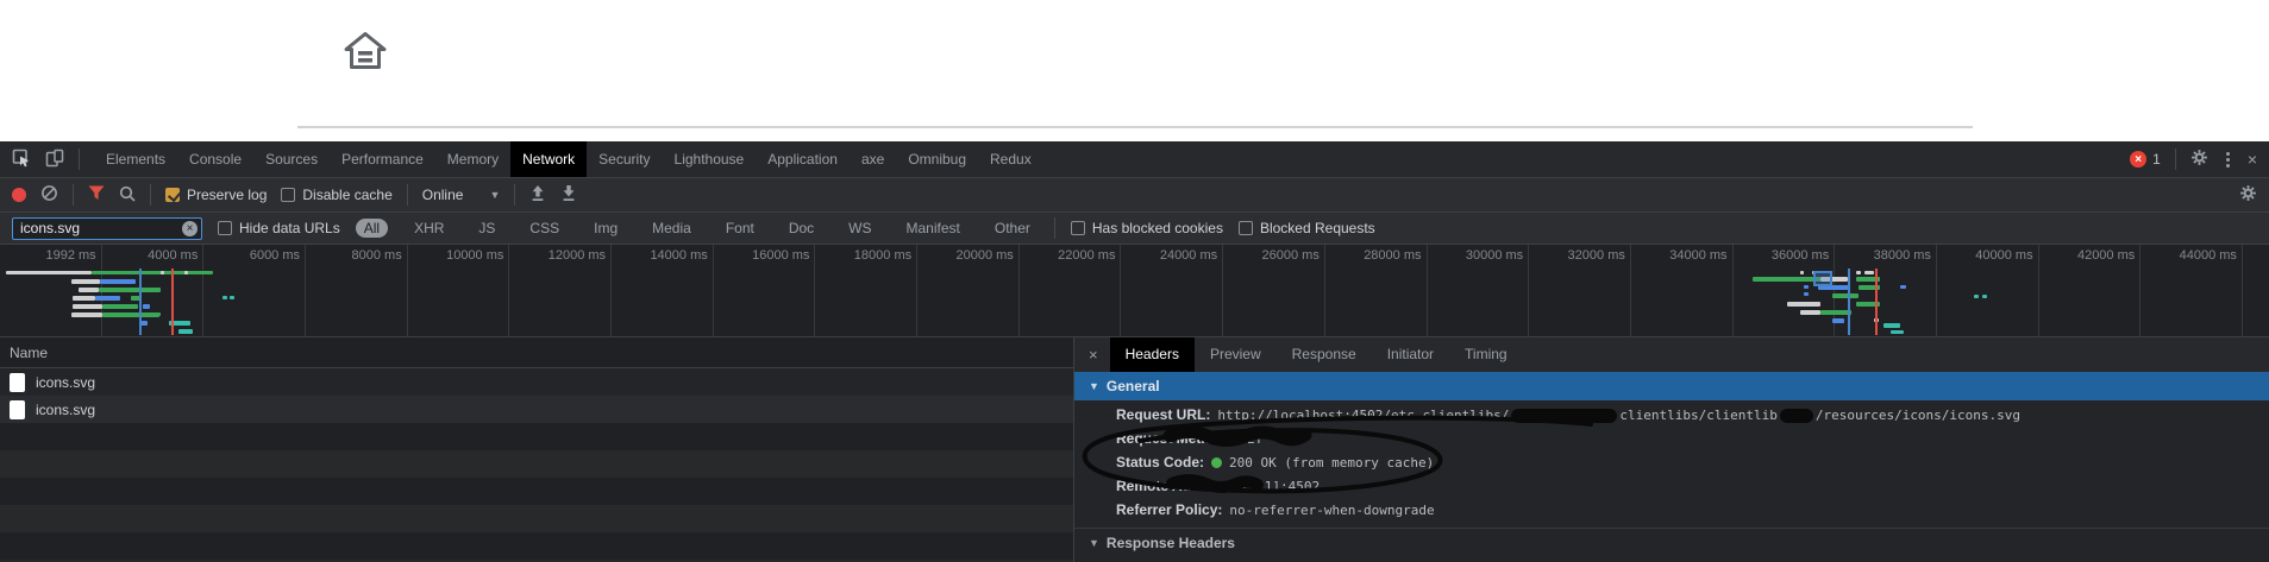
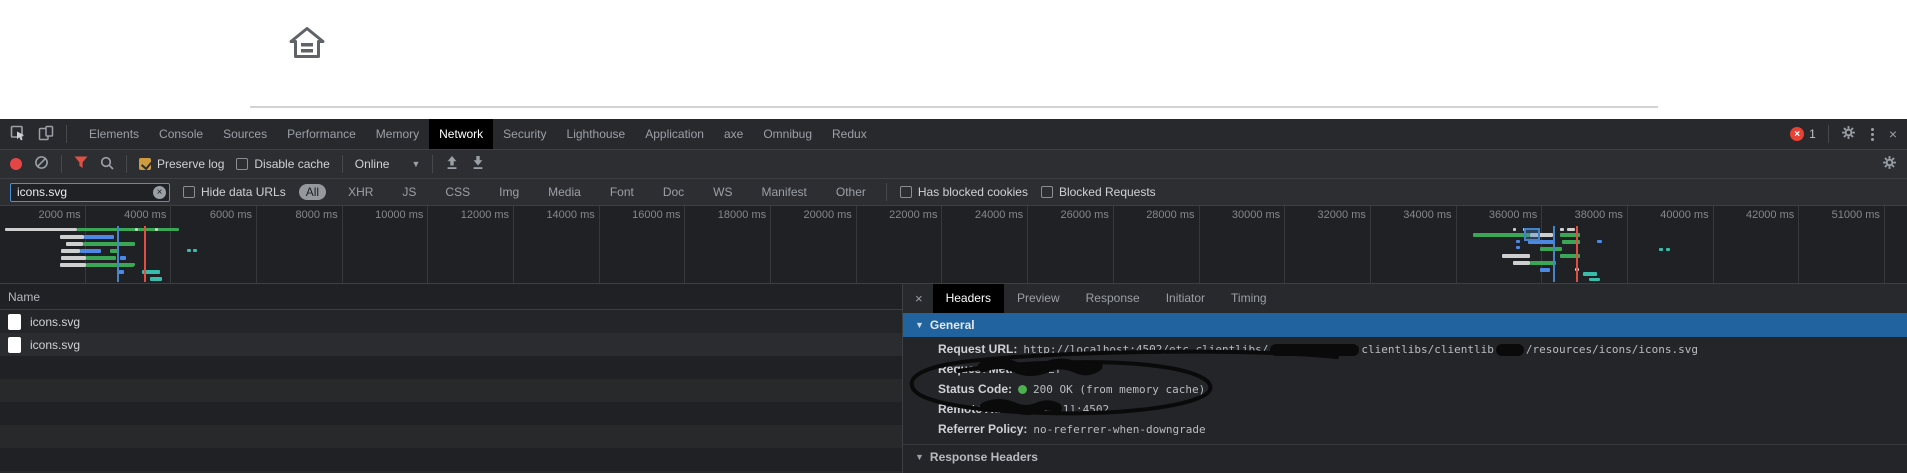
  Elements
  Console
  Sources
  Performance
  Memory
  Network
  Security
  Lighthouse
  Application
  axe
  Omnibug
  Redux
  ×
  1
  ×
  Preserve log
  Disable cache
  Online
  ▼
  icons.svg
  ×
  Hide data URLs
  All
  XHR
  JS
  CSS
  Img
  Media
  Font
  Doc
  WS
  Manifest
  Other
  Has blocked cookies
  Blocked Requests
- 1992 ms
+ 2000 ms
  4000 ms
  6000 ms
  8000 ms
  10000 ms
  12000 ms
  14000 ms
  16000 ms
  18000 ms
  20000 ms
  22000 ms
  24000 ms
  26000 ms
  28000 ms
  30000 ms
  32000 ms
  34000 ms
  36000 ms
  38000 ms
  40000 ms
  42000 ms
- 44000 ms
+ 51000 ms
  Name
  icons.svg
  icons.svg
  ×
  Headers
  Preview
  Response
  Initiator
  Timing
  ▼
  General
  Request URL:
  http://localhost:4502/etc.clientlibs/ clientlibs/clientlib /resources/icons/icons.svg
  Status Code:
  200 OK (from memory cache)
  1]:4502
  Referrer Policy:
  no-referrer-when-downgrade
  ▼
  Response Headers
